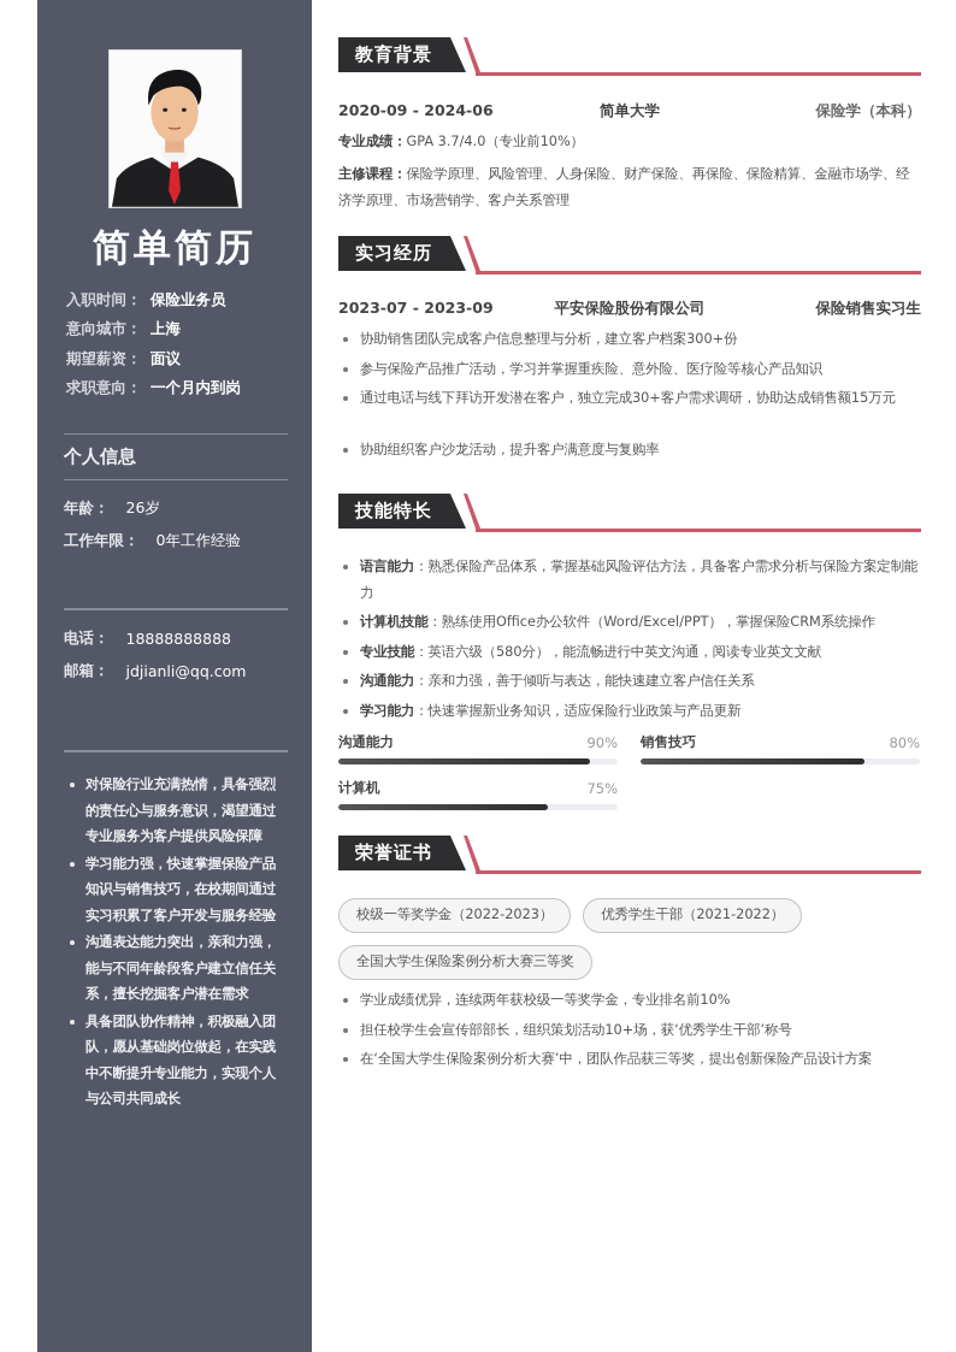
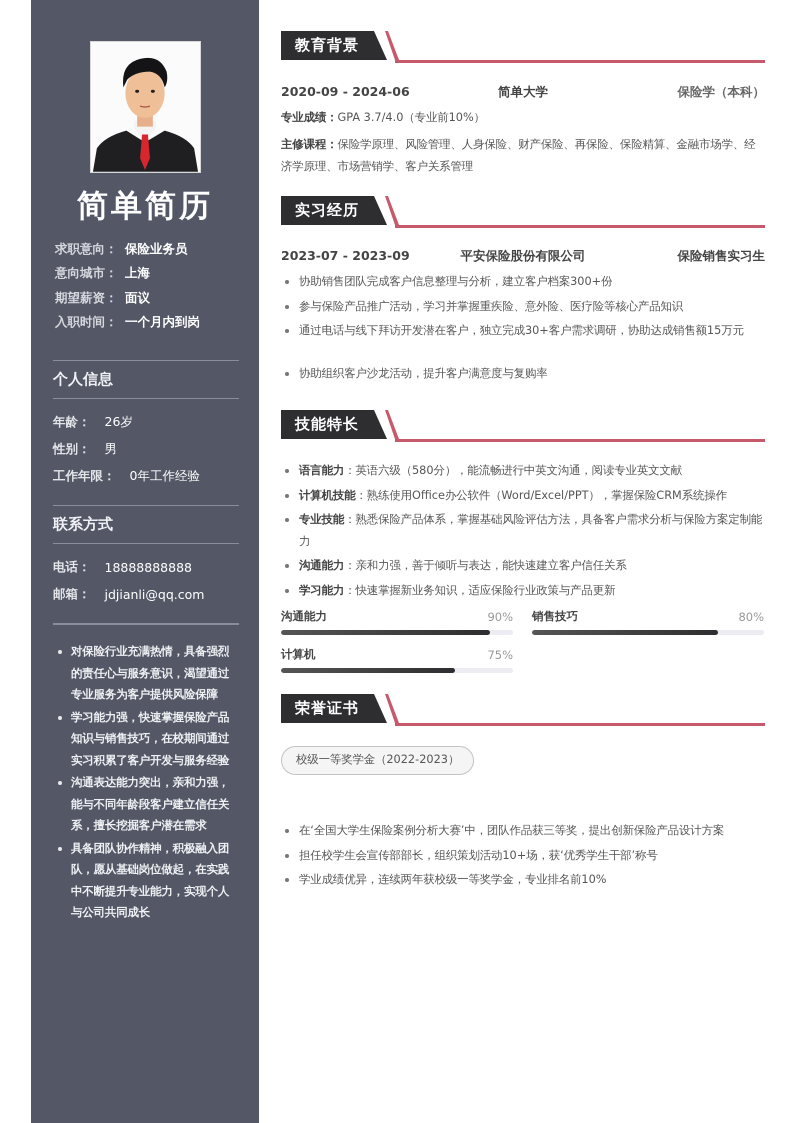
  简单简历
- 入职时间：
+ 求职意向：
  保险业务员
  意向城市：
  上海
  期望薪资：
  面议
- 求职意向：
+ 入职时间：
  一个月内到岗
  个人信息
  年龄：
  26岁
+ 性别：
+ 男
  工作年限：
  0年工作经验
+ 联系方式
  电话：
  18888888888
  邮箱：
  jdjianli@qq.com
  对保险行业充满热情，具备强烈的责任心与服务意识，渴望通过专业服务为客户提供风险保障
  学习能力强，快速掌握保险产品知识与销售技巧，在校期间通过实习积累了客户开发与服务经验
  沟通表达能力突出，亲和力强，能与不同年龄段客户建立信任关系，擅长挖掘客户潜在需求
  具备团队协作精神，积极融入团队，愿从基础岗位做起，在实践中不断提升专业能力，实现个人与公司共同成长
  教育背景
  2020-09 - 2024-06
  简单大学
  保险学（本科）
  专业成绩：GPA 3.7/4.0（专业前10%）
  主修课程：保险学原理、风险管理、人身保险、财产保险、再保险、保险精算、金融市场学、经济学原理、市场营销学、客户关系管理
  实习经历
  2023-07 - 2023-09
  平安保险股份有限公司
  保险销售实习生
  协助销售团队完成客户信息整理与分析，建立客户档案300+份
  参与保险产品推广活动，学习并掌握重疾险、意外险、医疗险等核心产品知识
  通过电话与线下拜访开发潜在客户，独立完成30+客户需求调研，协助达成销售额15万元
  协助组织客户沙龙活动，提升客户满意度与复购率
  技能特长
- 语言能力：熟悉保险产品体系，掌握基础风险评估方法，具备客户需求分析与保险方案定制能力
+ 语言能力：英语六级（580分），能流畅进行中英文沟通，阅读专业英文文献
  计算机技能：熟练使用Office办公软件（Word/Excel/PPT），掌握保险CRM系统操作
- 专业技能：英语六级（580分），能流畅进行中英文沟通，阅读专业英文文献
+ 专业技能：熟悉保险产品体系，掌握基础风险评估方法，具备客户需求分析与保险方案定制能力
  沟通能力：亲和力强，善于倾听与表达，能快速建立客户信任关系
  学习能力：快速掌握新业务知识，适应保险行业政策与产品更新
  沟通能力
  90%
  销售技巧
  80%
  计算机
  75%
  荣誉证书
  校级一等奖学金（2022-2023）
- 优秀学生干部（2021-2022）
- 全国大学生保险案例分析大赛三等奖
- 学业成绩优异，连续两年获校级一等奖学金，专业排名前10%
+ 在‘全国大学生保险案例分析大赛’中，团队作品获三等奖，提出创新保险产品设计方案
  担任校学生会宣传部部长，组织策划活动10+场，获‘优秀学生干部’称号
- 在‘全国大学生保险案例分析大赛’中，团队作品获三等奖，提出创新保险产品设计方案
+ 学业成绩优异，连续两年获校级一等奖学金，专业排名前10%
